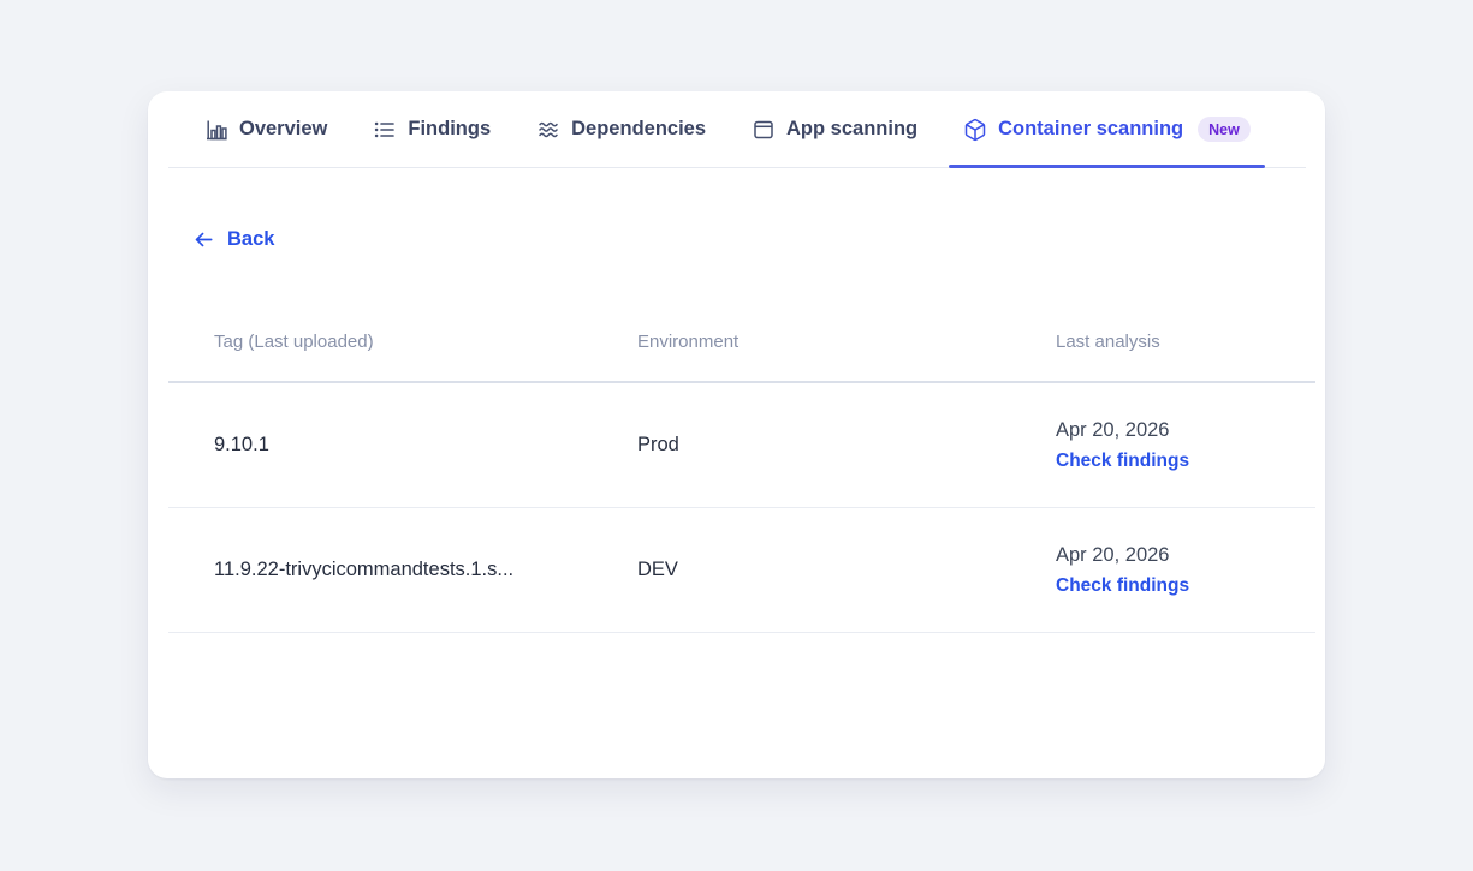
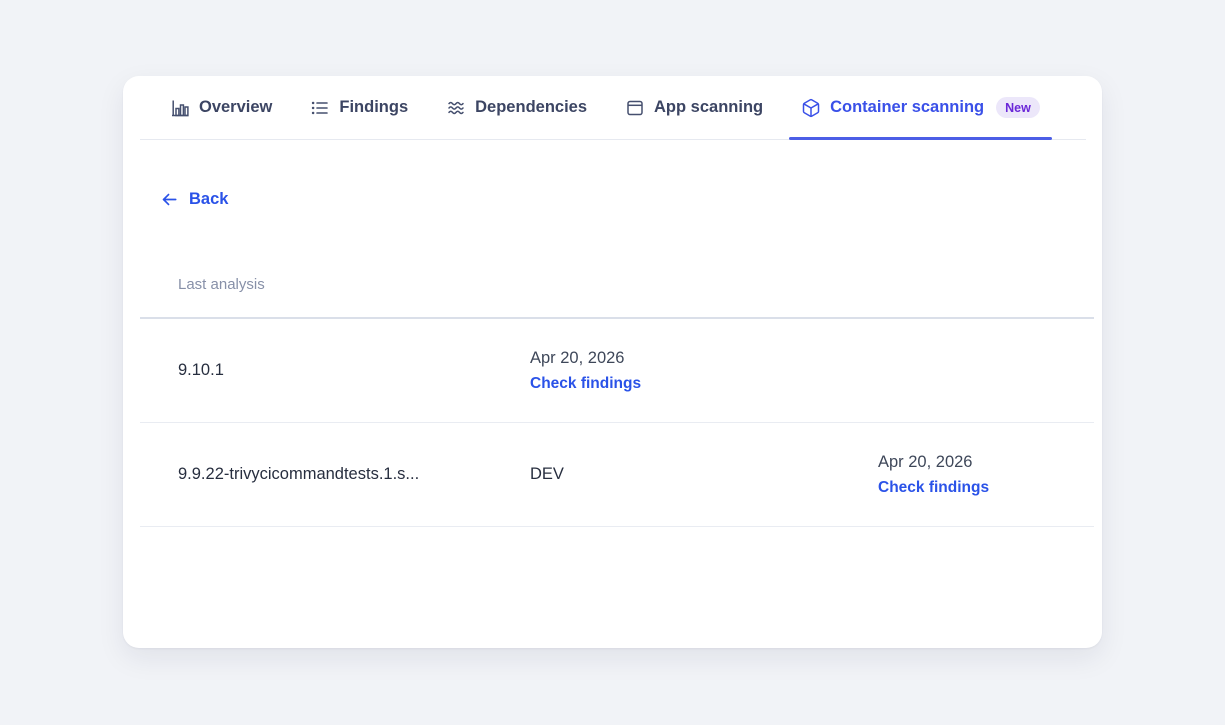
  Overview
  Findings
  Dependencies
  App scanning
  Container scanning
  New
  Back
- Tag (Last uploaded)
- Environment
  Last analysis
  9.10.1
- Prod
  Apr 20, 2026
  Check findings
- 11.9.22-trivycicommandtests.1.s...
+ 9.9.22-trivycicommandtests.1.s...
  DEV
  Apr 20, 2026
  Check findings
